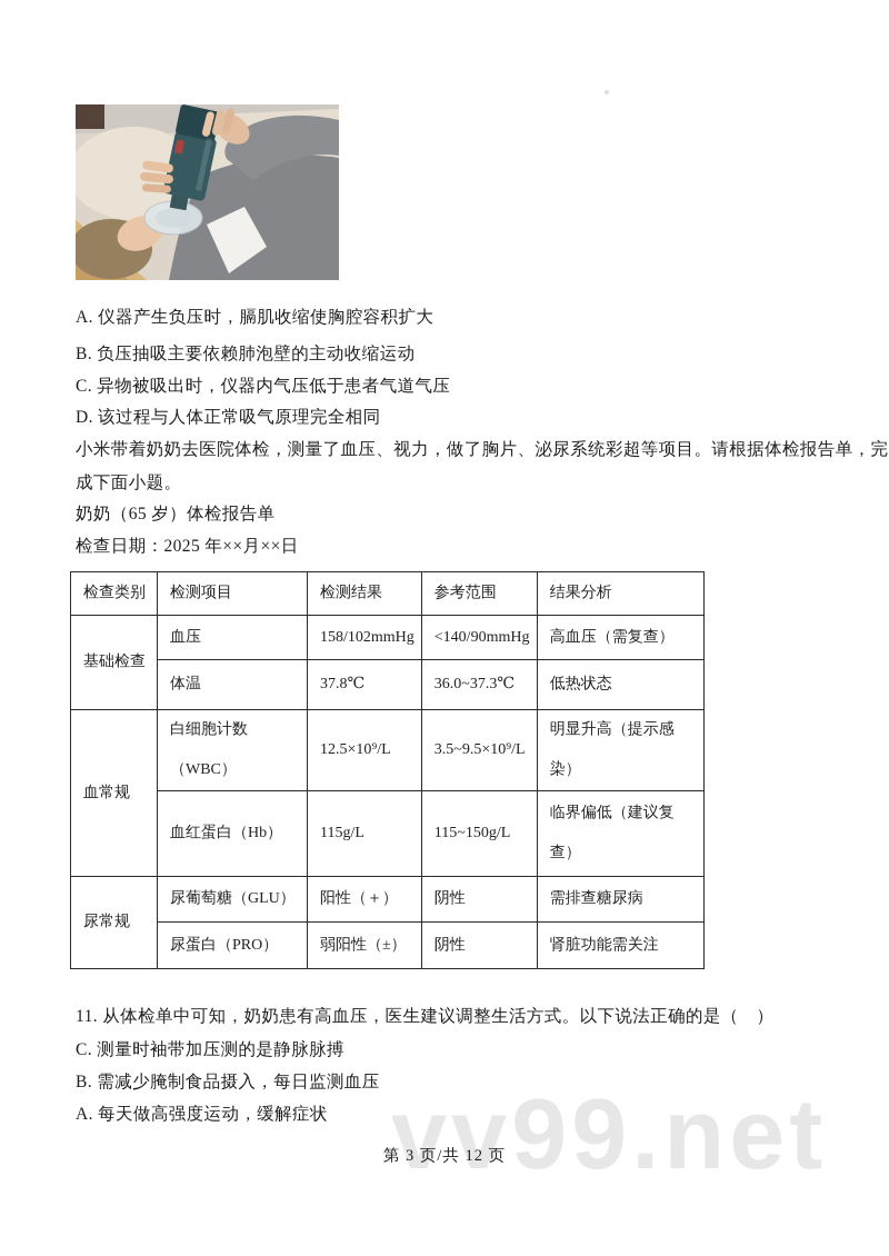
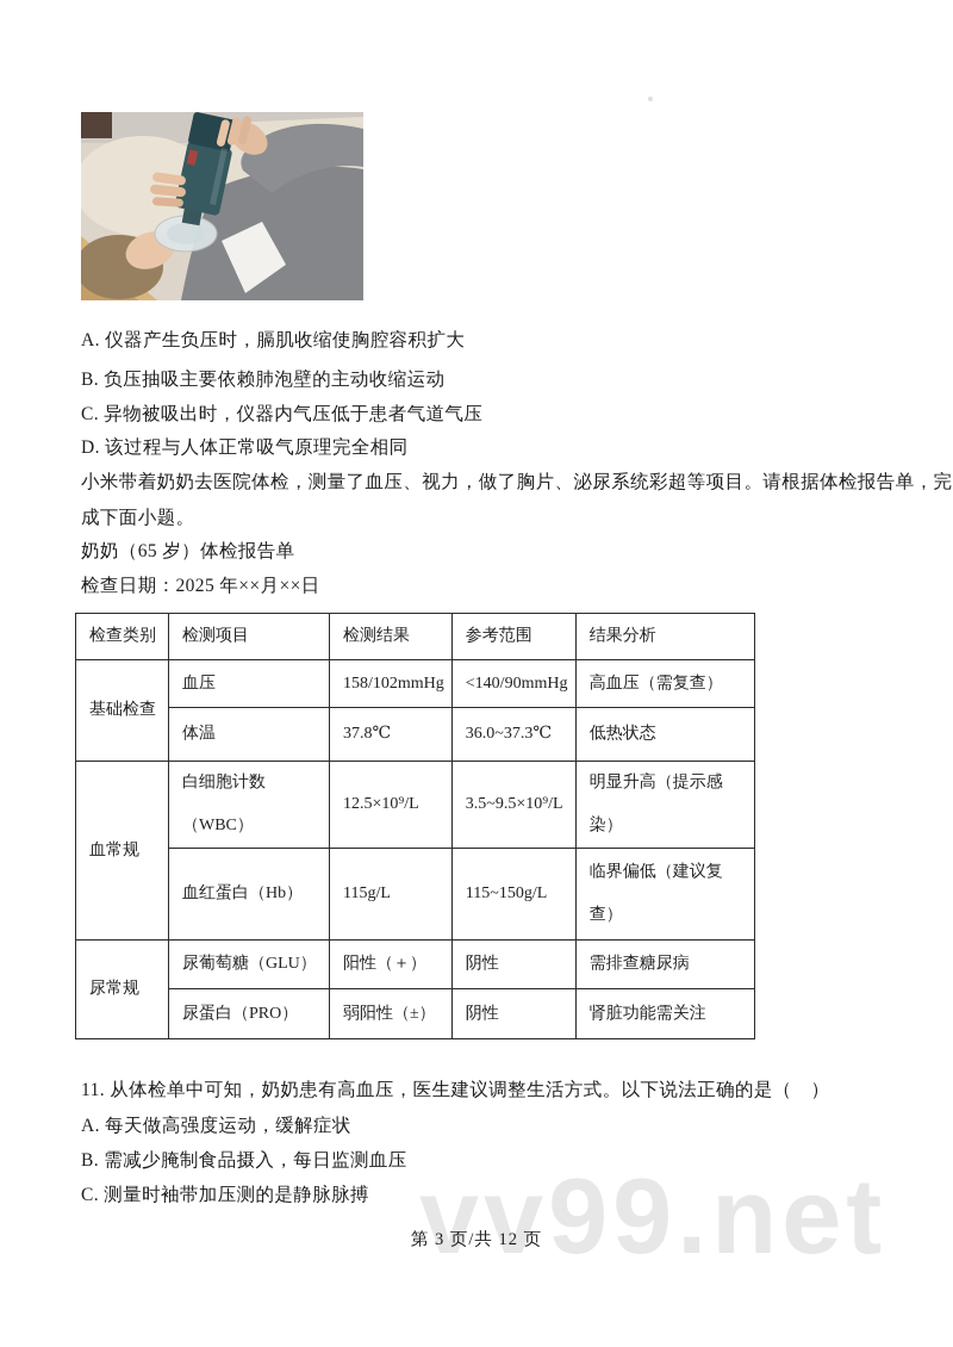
  A. 仪器产生负压时，膈肌收缩使胸腔容积扩大
  B. 负压抽吸主要依赖肺泡壁的主动收缩运动
  C. 异物被吸出时，仪器内气压低于患者气道气压
  D. 该过程与人体正常吸气原理完全相同
  小米带着奶奶去医院体检，测量了血压、视力，做了胸片、泌尿系统彩超等项目。请根据体检报告单，完
  成下面小题。
  奶奶（65 岁）体检报告单
  检查日期：2025 年××月××日
  检查类别	检测项目	检测结果	参考范围	结果分析
  基础检查	血压	158/102mmHg	<140/90mmHg	高血压（需复查）
  体温	37.8℃	36.0~37.3℃	低热状态
  血常规	白细胞计数 （WBC）	12.5×10⁹/L	3.5~9.5×10⁹/L	明显升高（提示感 染）
  血红蛋白（Hb）	115g/L	115~150g/L	临界偏低（建议复 查）
  尿常规	尿葡萄糖（GLU）	阳性（＋）	阴性	需排查糖尿病
  尿蛋白（PRO）	弱阳性（±）	阴性	肾脏功能需关注
  11. 从体检单中可知，奶奶患有高血压，医生建议调整生活方式。以下说法正确的是（ ）
- C. 测量时袖带加压测的是静脉脉搏
+ A. 每天做高强度运动，缓解症状
  B. 需减少腌制食品摄入，每日监测血压
- A. 每天做高强度运动，缓解症状
+ C. 测量时袖带加压测的是静脉脉搏
  vv99.net
  第 3 页/共 12 页
